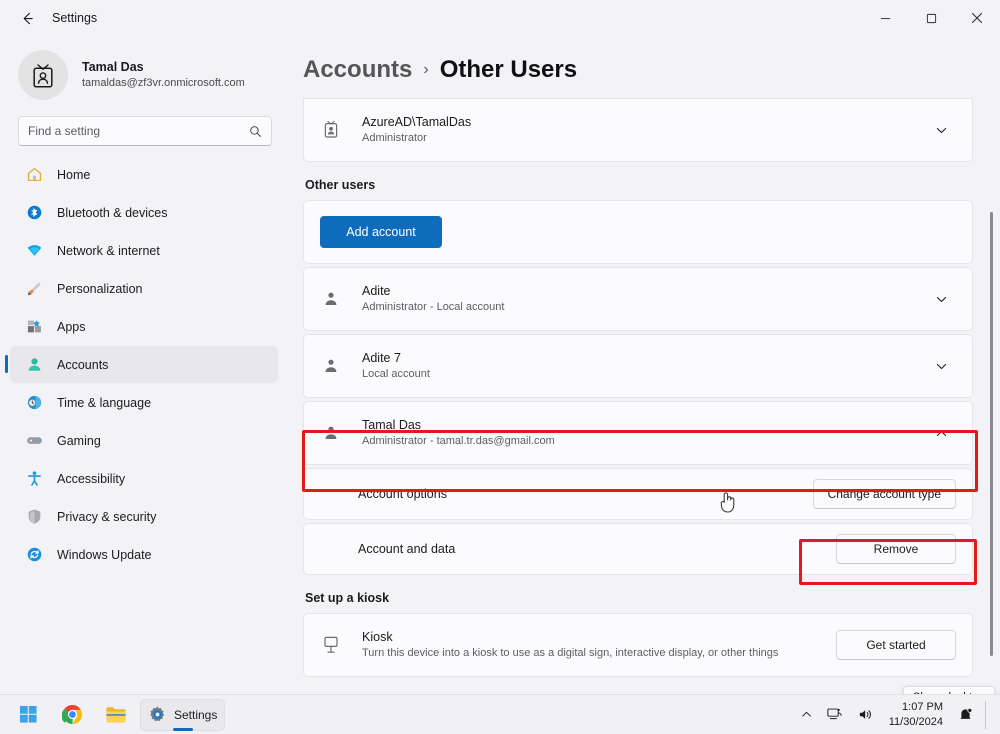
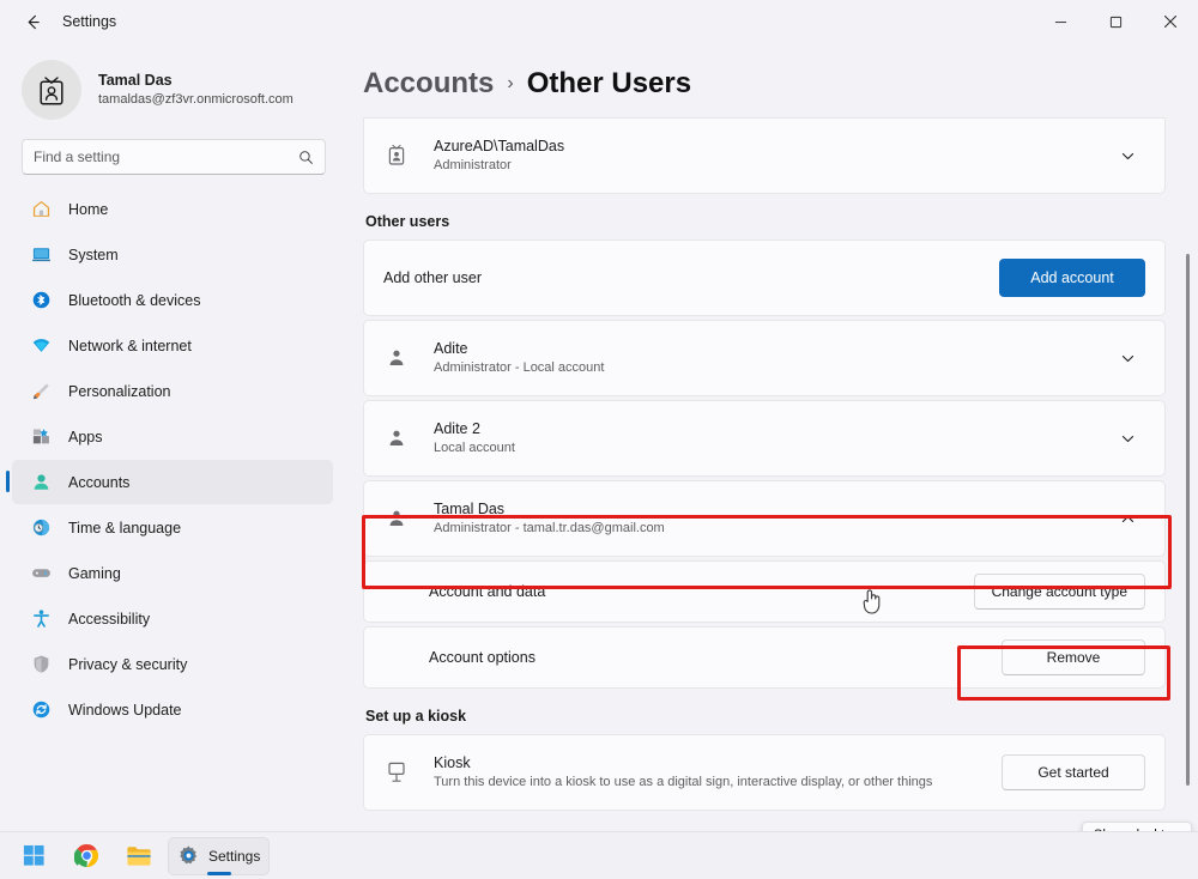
  Settings
  Tamal Das
  tamaldas@zf3vr.onmicrosoft.com
  Find a setting
  Home
+ System
  Bluetooth & devices
  Network & internet
  Personalization
  Apps
  Accounts
  Time & language
  Gaming
  Accessibility
  Privacy & security
  Windows Update
  Accounts
  ›
  Other Users
  AzureAD\TamalDas
  Administrator
  Other users
+ Add other user
  Add account
  Adite
  Administrator - Local account
- Adite 7
+ Adite 2
  Local account
  Tamal Das
  Administrator - tamal.tr.das@gmail.com
- Account options
+ Account and data
  Change account type
- Account and data
+ Account options
  Remove
  Set up a kiosk
  Kiosk
  Turn this device into a kiosk to use as a digital sign, interactive display, or other things
  Get started
  Settings
- 1:07 PM
- 11/30/2024
